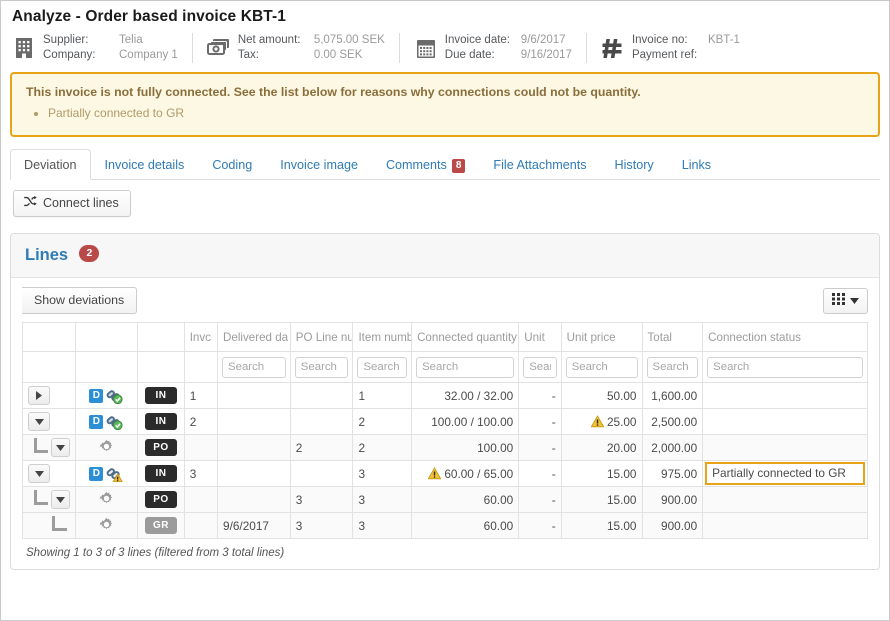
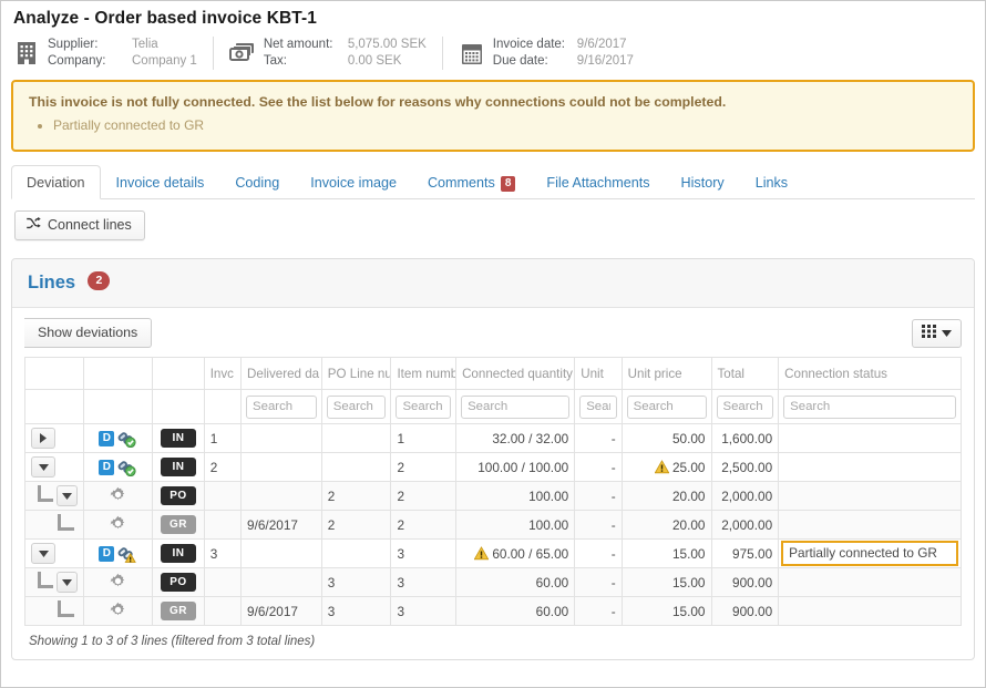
  Analyze - Order based invoice KBT-1
  Supplier:
  Telia
  Company:
  Company 1
  Net amount:
  5,075.00 SEK
  Tax:
  0.00 SEK
  Invoice date:
  9/6/2017
  Due date:
  9/16/2017
- Invoice no:
- KBT-1
- Payment ref:
- This invoice is not fully connected. See the list below for reasons why connections could not be quantity.
+ This invoice is not fully connected. See the list below for reasons why connections could not be completed.
  Partially connected to GR
  Deviation
  Invoice details
  Coding
  Invoice image
  Comments 8
  File Attachments
  History
  Links
  Connect lines
  Lines 2
  Show deviations
  			Invc	Delivered da	PO Line nu	Item numb	Connected quantity	Unit	Unit price	Total	Connection status
  				Search	Search	Search	Search	Sea	Search	Search	Search
  	D	IN	1			1	32.00 / 32.00	-	50.00	1,600.00
  	D	IN	2			2	100.00 / 100.00	-	25.00	2,500.00
  		PO			2	2	100.00	-	20.00	2,000.00
+ 		GR		9/6/2017	2	2	100.00	-	20.00	2,000.00
  	D	IN	3			3	60.00 / 65.00	-	15.00	975.00	Partially connected to GR
  		PO			3	3	60.00	-	15.00	900.00
  		GR		9/6/2017	3	3	60.00	-	15.00	900.00
  Showing 1 to 3 of 3 lines (filtered from 3 total lines)
